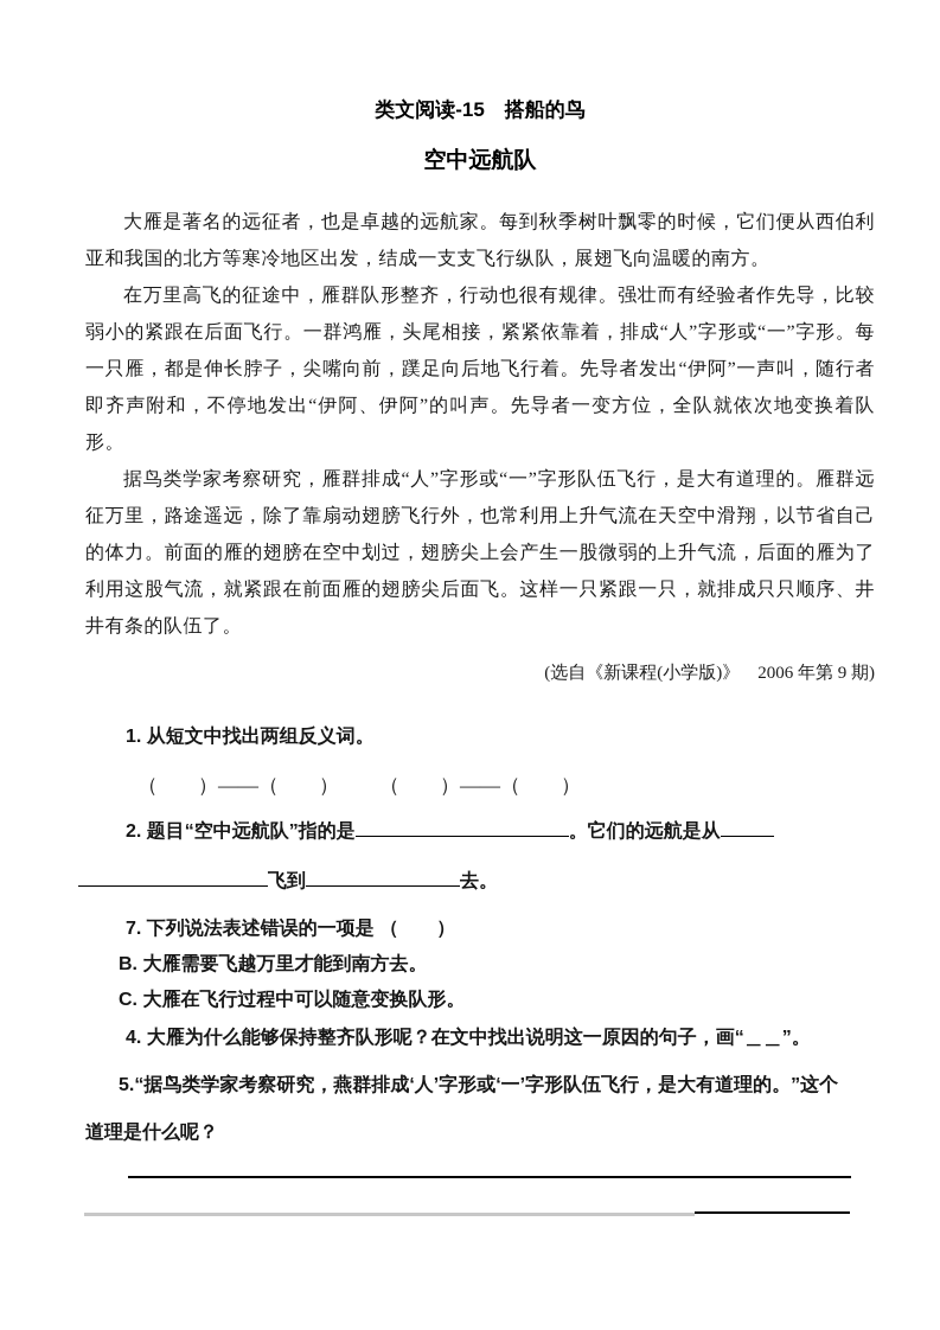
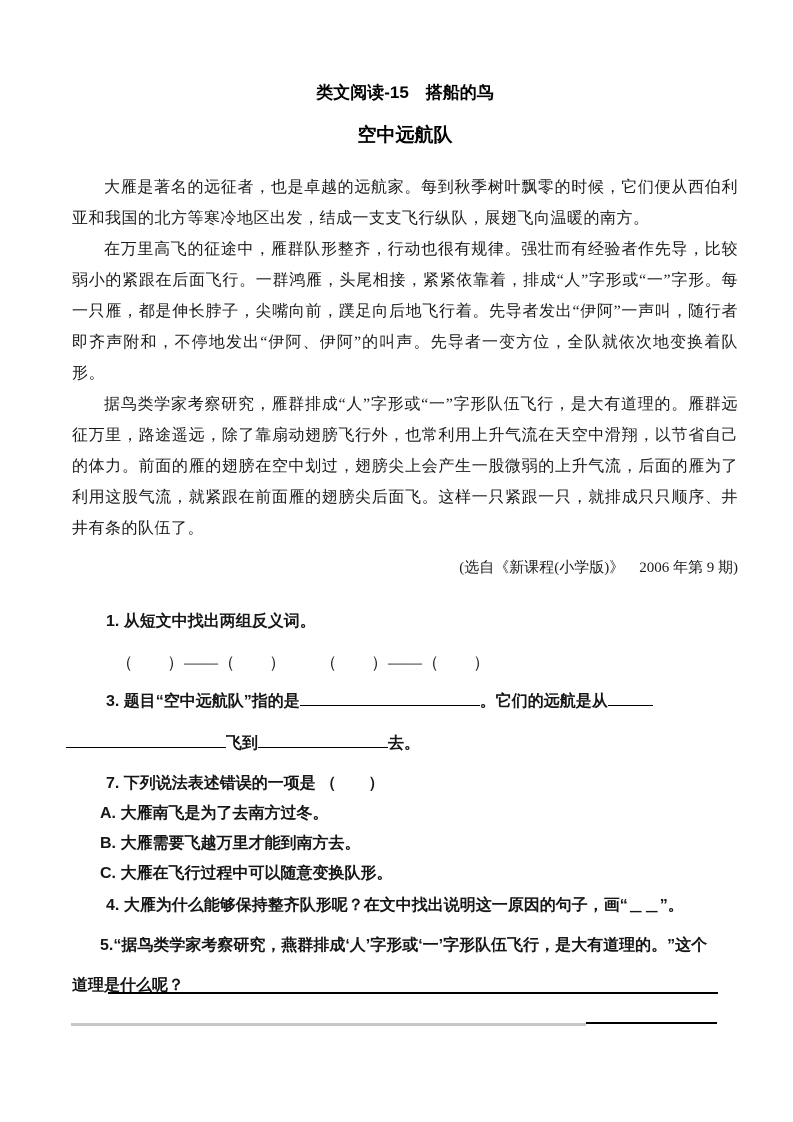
  类文阅读-15 搭船的鸟
  空中远航队
  大雁是著名的远征者，也是卓越的远航家。每到秋季树叶飘零的时候，它们便从西伯利亚和我国的北方等寒冷地区出发，结成一支支飞行纵队，展翅飞向温暖的南方。
  在万里高飞的征途中，雁群队形整齐，行动也很有规律。强壮而有经验者作先导，比较弱小的紧跟在后面飞行。一群鸿雁，头尾相接，紧紧依靠着，排成“人”字形或“一”字形。每一只雁，都是伸长脖子，尖嘴向前，蹼足向后地飞行着。先导者发出“伊阿”一声叫，随行者即齐声附和，不停地发出“伊阿、伊阿”的叫声。先导者一变方位，全队就依次地变换着队形。
  据鸟类学家考察研究，雁群排成“人”字形或“一”字形队伍飞行，是大有道理的。雁群远征万里，路途遥远，除了靠扇动翅膀飞行外，也常利用上升气流在天空中滑翔，以节省自己的体力。前面的雁的翅膀在空中划过，翅膀尖上会产生一股微弱的上升气流，后面的雁为了利用这股气流，就紧跟在前面雁的翅膀尖后面飞。这样一只紧跟一只，就排成只只顺序、井井有条的队伍了。
  (选自《新课程(小学版)》 2006 年第 9 期)
  1. 从短文中找出两组反义词。
  （ ）——（ ） （ ）——（ ）
- 2. 题目“空中远航队”指的是 。它们的远航是从
+ 3. 题目“空中远航队”指的是 。它们的远航是从
  飞到 去。
  7. 下列说法表述错误的一项是 （ ）
+ A. 大雁南飞是为了去南方过冬。
  B. 大雁需要飞越万里才能到南方去。
  C. 大雁在飞行过程中可以随意变换队形。
  4. 大雁为什么能够保持整齐队形呢？在文中找出说明这一原因的句子，画“＿＿”。
  5.“据鸟类学家考察研究，燕群排成‘人’字形或‘一’字形队伍飞行，是大有道理的。”这个
  道理是什么呢？
